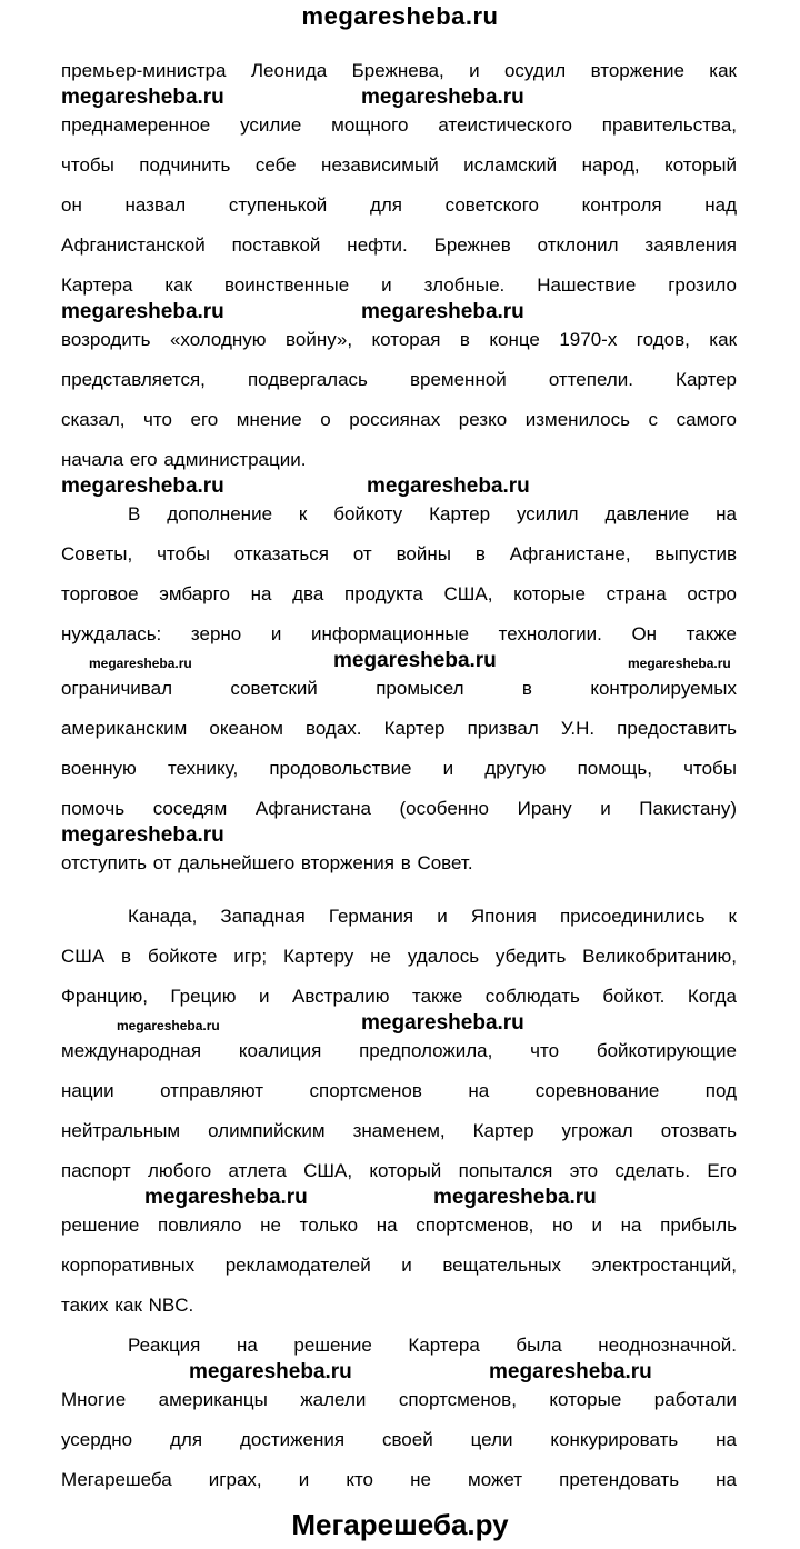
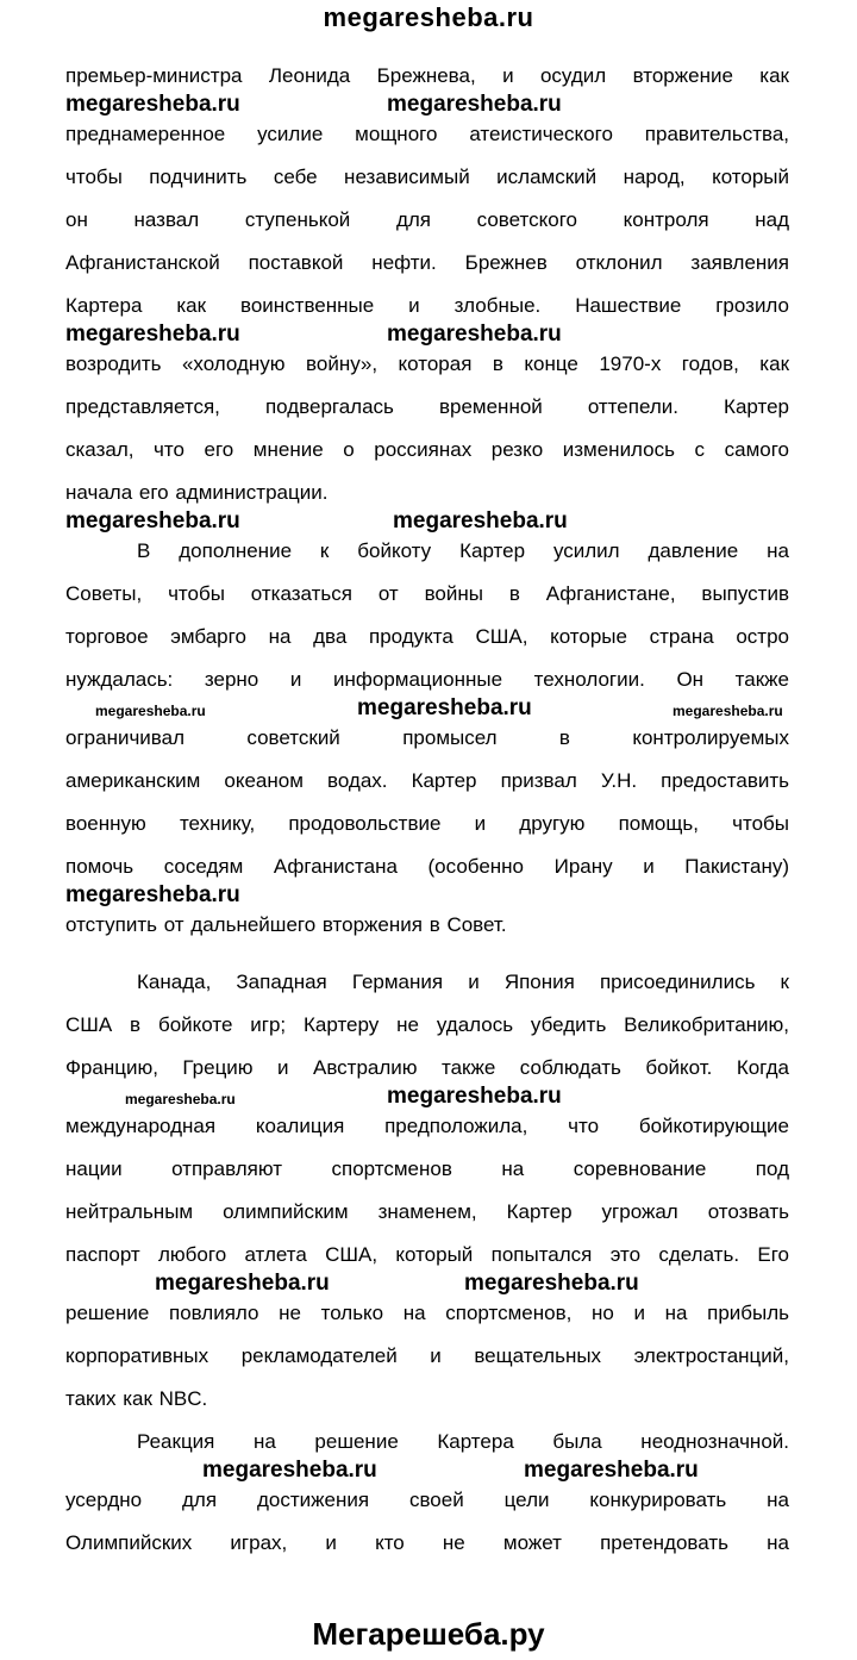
  megaresheba.ru
  премьер-министра Леонида Брежнева, и осудил вторжение как
  megaresheba.ru
  megaresheba.ru
  преднамеренное усилие мощного атеистического правительства,
  чтобы подчинить себе независимый исламский народ, который
  он назвал ступенькой для советского контроля над
  Афганистанской поставкой нефти. Брежнев отклонил заявления
  Картера как воинственные и злобные. Нашествие грозило
  megaresheba.ru
  megaresheba.ru
  возродить «холодную войну», которая в конце 1970-х годов, как
  представляется, подвергалась временной оттепели. Картер
  сказал, что его мнение о россиянах резко изменилось с самого
  начала его администрации.
  megaresheba.ru
  megaresheba.ru
  В дополнение к бойкоту Картер усилил давление на
  Советы, чтобы отказаться от войны в Афганистане, выпустив
  торговое эмбарго на два продукта США, которые страна остро
  нуждалась: зерно и информационные технологии. Он также
  megaresheba.ru
  megaresheba.ru
  megaresheba.ru
  ограничивал советский промысел в контролируемых
  американским океаном водах. Картер призвал У.Н. предоставить
  военную технику, продовольствие и другую помощь, чтобы
  помочь соседям Афганистана (особенно Ирану и Пакистану)
  megaresheba.ru
  отступить от дальнейшего вторжения в Совет.
  Канада, Западная Германия и Япония присоединились к
  США в бойкоте игр; Картеру не удалось убедить Великобританию,
  Францию, Грецию и Австралию также соблюдать бойкот. Когда
  megaresheba.ru
  megaresheba.ru
  международная коалиция предположила, что бойкотирующие
  нации отправляют спортсменов на соревнование под
  нейтральным олимпийским знаменем, Картер угрожал отозвать
  паспорт любого атлета США, который попытался это сделать. Его
  megaresheba.ru
  megaresheba.ru
  решение повлияло не только на спортсменов, но и на прибыль
  корпоративных рекламодателей и вещательных электростанций,
  таких как NBC.
  Реакция на решение Картера была неоднозначной.
  megaresheba.ru
  megaresheba.ru
- Многие американцы жалели спортсменов, которые работали
  усердно для достижения своей цели конкурировать на
- Мегарешеба играх, и кто не может претендовать на
+ Олимпийских играх, и кто не может претендовать на
  Мегарешеба.ру
